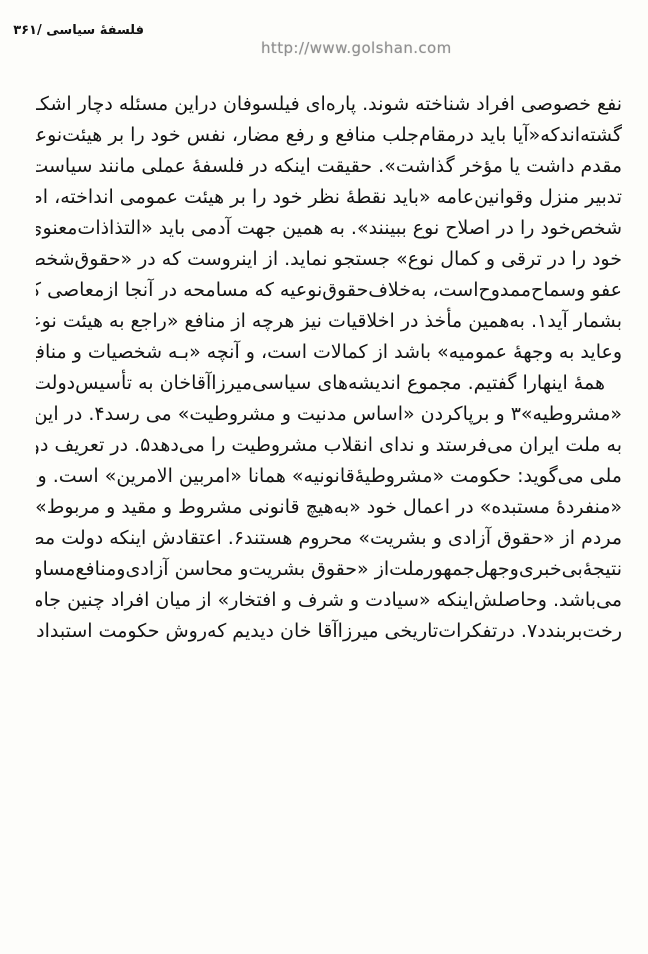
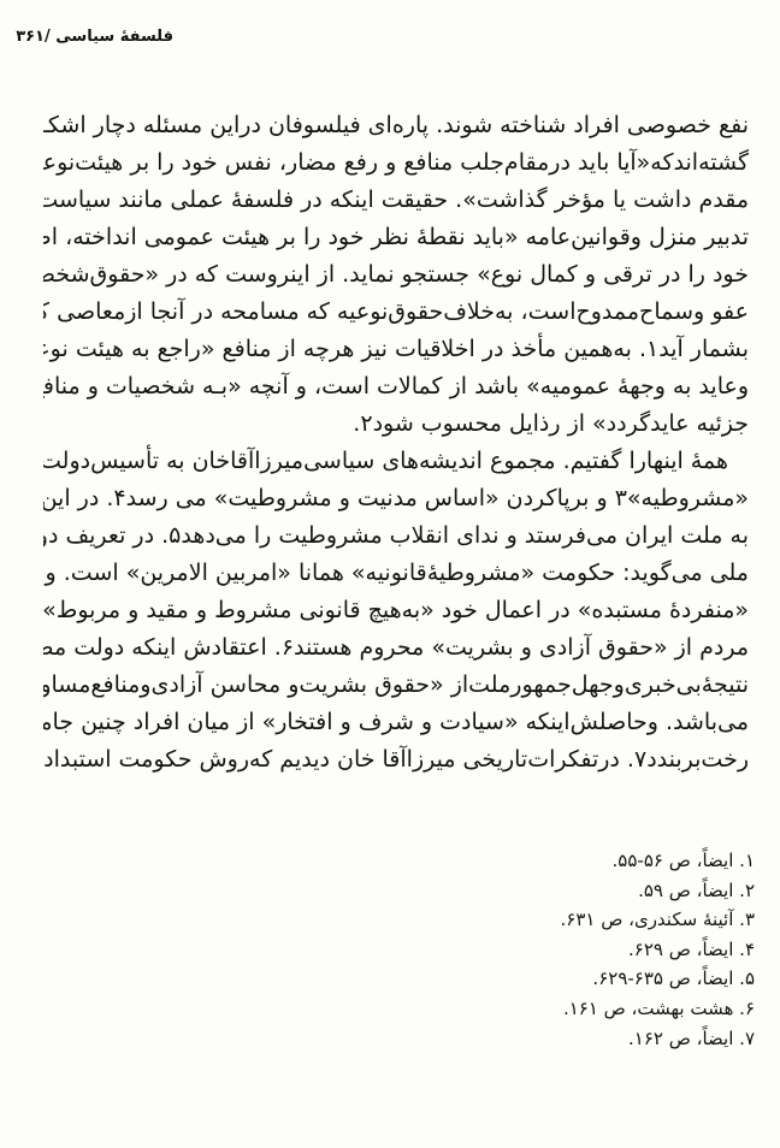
  فلسفهٔ سیاسی /۳۶۱
- http://www.golshan.com
  نفع خصوصی افراد شناخته شوند. پاره‌ای فیلسوفان دراین مسئله دچار اشکـ
  گشته‌اندکه«آیا باید درمقام‌جلب منافع و رفع مضار، نفس خود را بر هیئت‌نوع
  مقدم داشت یا مؤخر گذاشت». حقیقت اینکه در فلسفهٔ عملی مانند سیاست
  تدبیر منزل وقوانین‌عامه «باید نقطهٔ نظر خود را بر هیئت عمومی انداخته، ا
- شخص‌خود را در اصلاح نوع ببینند». به همین جهت آدمی باید «التذاذات‌معنوی
  خود را در ترقی و کمال نوع» جستجو نماید. از اینروست که در «حقوق‌شخص
  عفو وسماح‌ممدوح‌است، بهخلاف‌حقوق‌نوعیه که مسامحه در آنجا ازمعاصی ک
  بشمار آید۱. به‌همین مأخذ در اخلاقیات نیز هرچه از منافع «راجع به هیئت نوع
  وعاید به وجههٔ عمومیه» باشد از کمالات است، و آنچه «بـه شخصیات و مناف
+ جزئیه عایدگردد» از رذایل محسوب شود۲.
  همهٔ اینهارا گفتیم. مجموع اندیشه‌های سیاسی‌میرزاآقاخان به تأسیس‌دولت
  «مشروطیه»۳ و برپاکردن «اساس مدنیت و مشروطیت» می رسد۴. در این
  به ملت ایران می‌فرستد و ندای انقلاب مشروطیت را می‌دهد۵. در تعریف دو
  ملی می‌گوید: حکومت «مشروطیهٔ‌قانونیه» همانا «امربین الامرین» است. و
  «منفردهٔ مستبده» در اعمال خود «به‌هیچ قانونی مشروط و مقید و مربوط»
  مردم از «حقوق آزادی و بشریت» محروم هستند۶. اعتقادش اینکه دولت مط
  نتیجهٔبی‌خبری‌وجهل‌جمهورملت‌از «حقوق بشریت‌و محاسن آزادی‌ومنافع‌مساو
  می‌باشد. وحاصلش‌اینکه «سیادت و شرف و افتخار» از میان افراد چنین جام
  رخت‌بربندد۷. درتفکرات‌تاریخی میرزاآقا خان دیدیم که‌روش حکومت استبداد
+ ۱. ایضاً، ص ۵۶-۵۵.
+ ۲. ایضاً، ص ۵۹.
+ ۳. آئینهٔ سکندری، ص ۶۳۱.
+ ۴. ایضاً، ص ۶۲۹.
+ ۵. ایضاً، ص ۶۳۵-۶۲۹.
+ ۶. هشت بهشت، ص ۱۶۱.
+ ۷. ایضاً، ص ۱۶۲.
